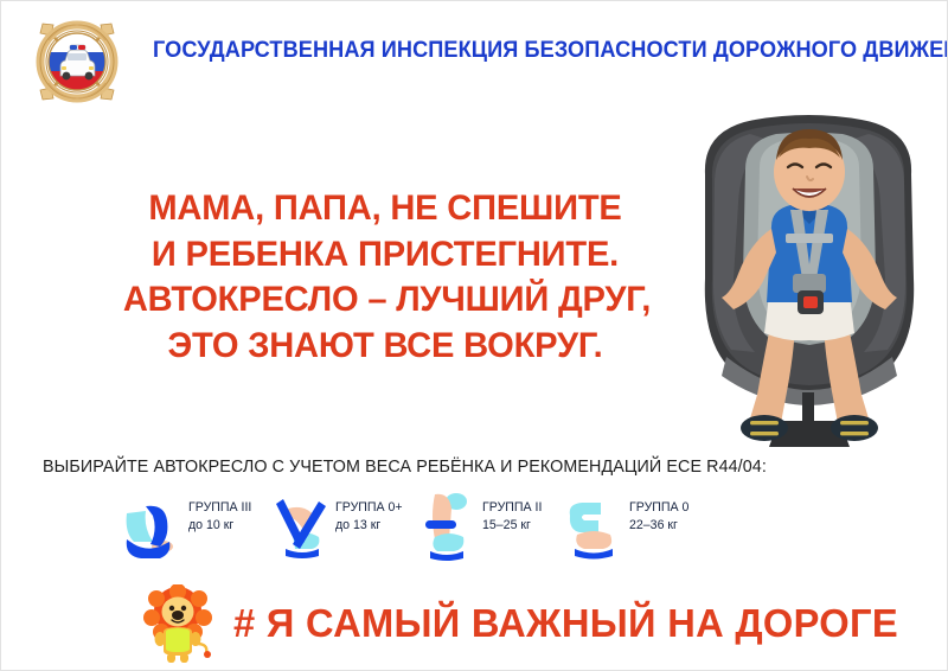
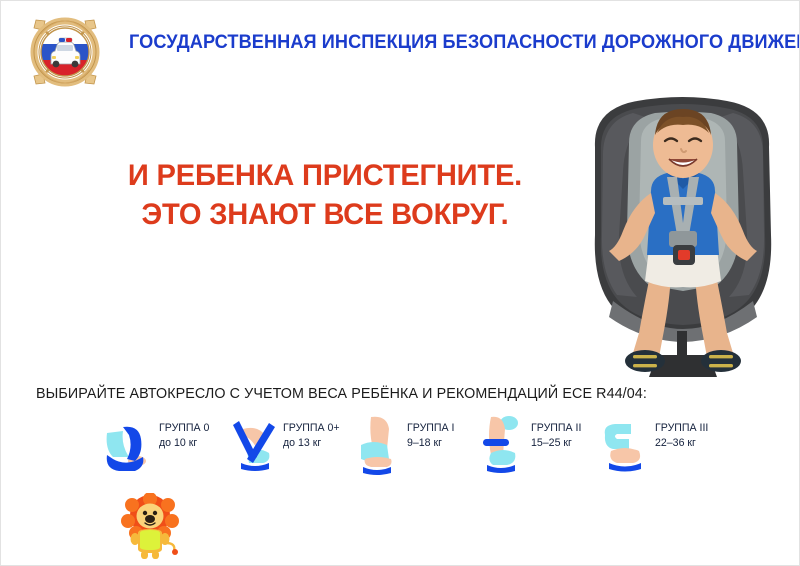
  ГОСУДАРСТВЕННАЯ ИНСПЕКЦИЯ БЕЗОПАСНОСТИ ДОРОЖНОГО ДВИЖЕ
- МАМА, ПАПА, НЕ СПЕШИТЕ
  И РЕБЕНКА ПРИСТЕГНИТЕ.
- АВТОКРЕСЛО – ЛУЧШИЙ ДРУГ,
  ЭТО ЗНАЮТ ВСЕ ВОКРУГ.
  ВЫБИРАЙТЕ АВТОКРЕСЛО С УЧЕТОМ ВЕСА РЕБЁНКА И РЕКОМЕНДАЦИЙ ЕСЕ R44/04:
- ГРУППА III
+ ГРУППА 0
  до 10 кг
  ГРУППА 0+
  до 13 кг
+ ГРУППА I
+ 9–18 кг
  ГРУППА II
  15–25 кг
- ГРУППА 0
+ ГРУППА III
  22–36 кг
- # Я САМЫЙ ВАЖНЫЙ НА ДОРОГЕ
